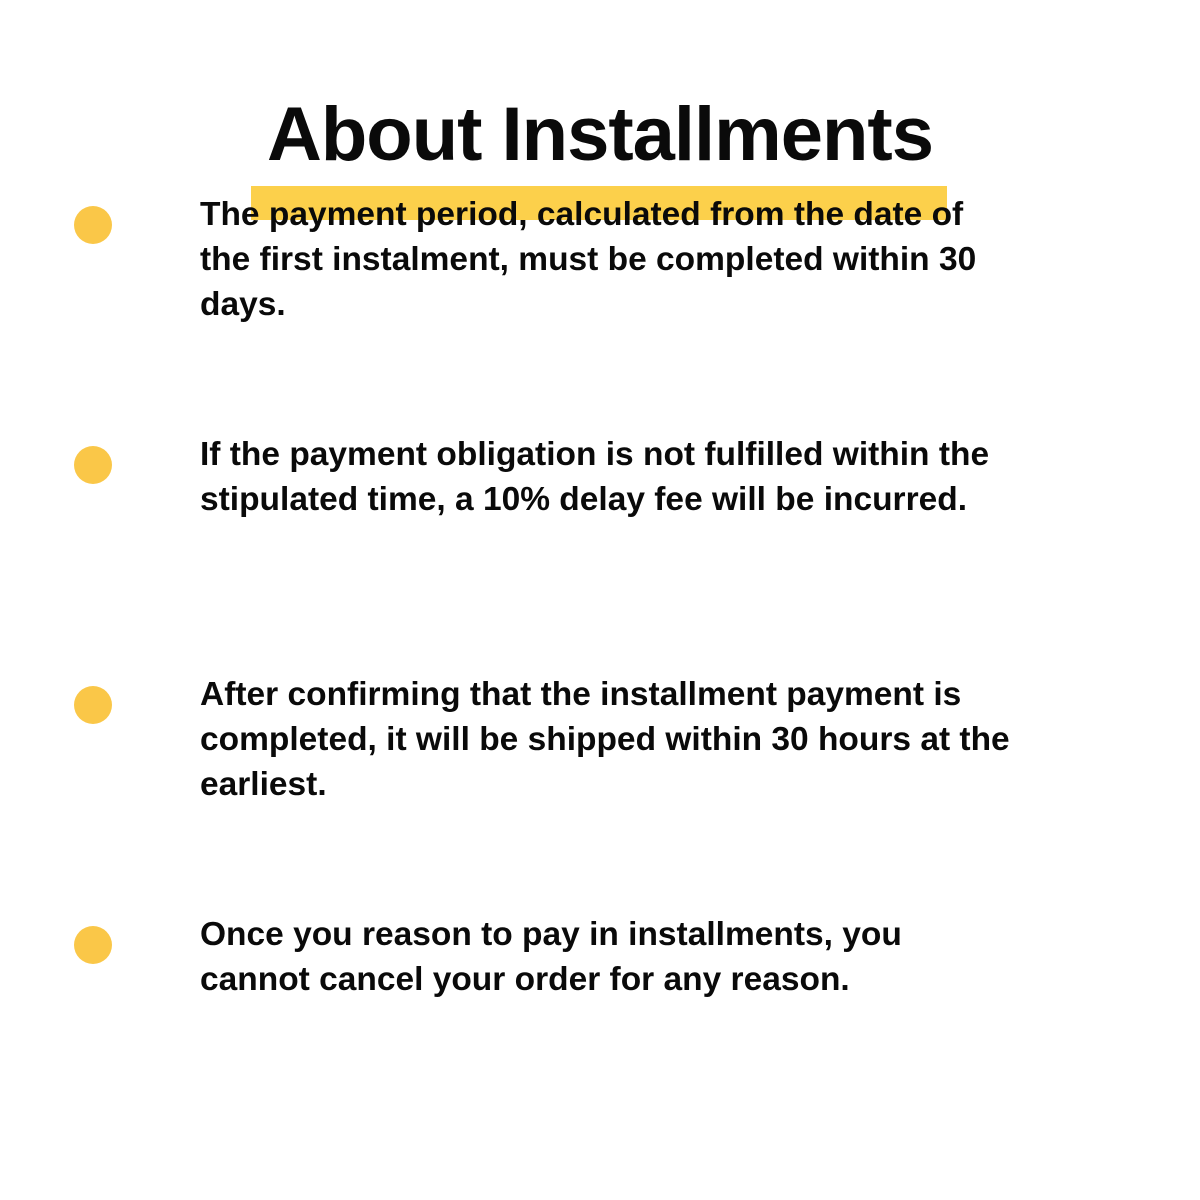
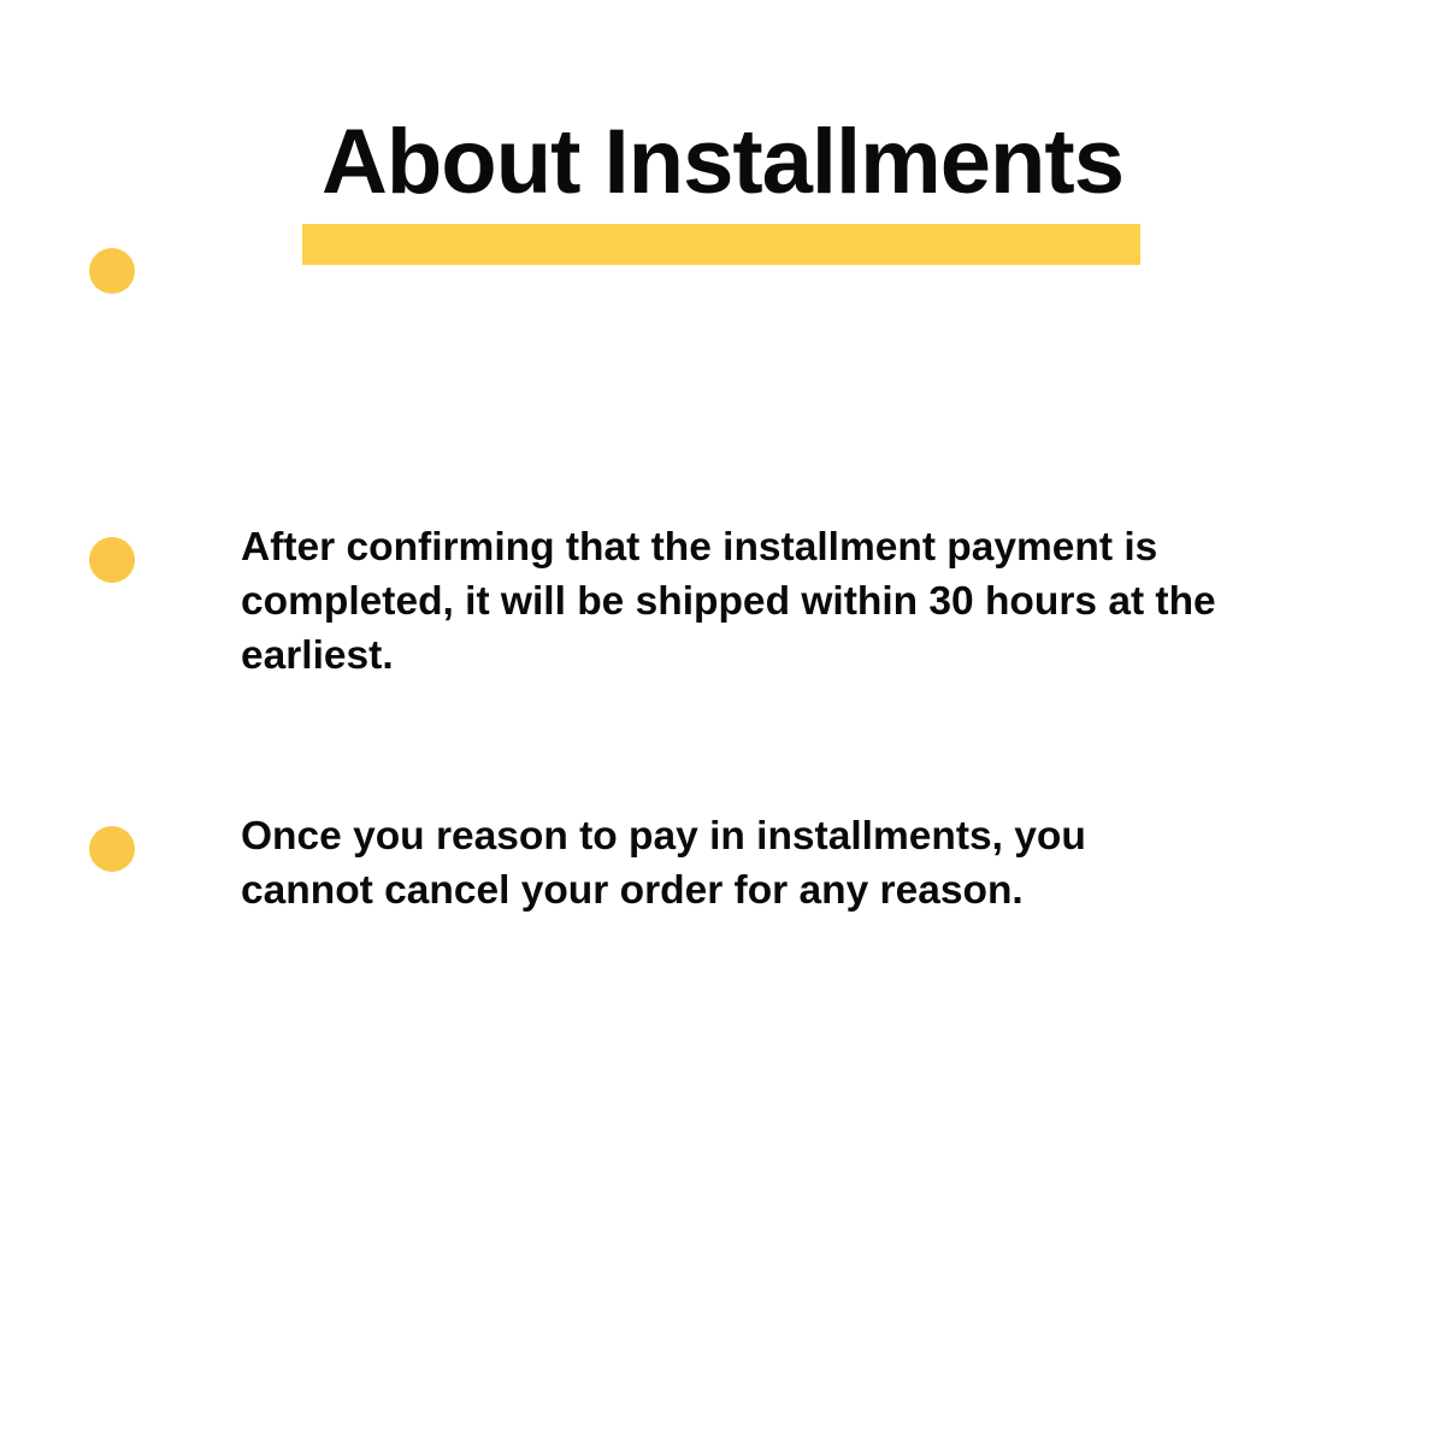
  About Installments
- The payment period, calculated from the date of the first instalment, must be completed within 30 days.
- If the payment obligation is not fulfilled within the stipulated time, a 10% delay fee will be incurred.
  After confirming that the installment payment is completed, it will be shipped within 30 hours at the earliest.
  Once you reason to pay in installments, you cannot cancel your order for any reason.
